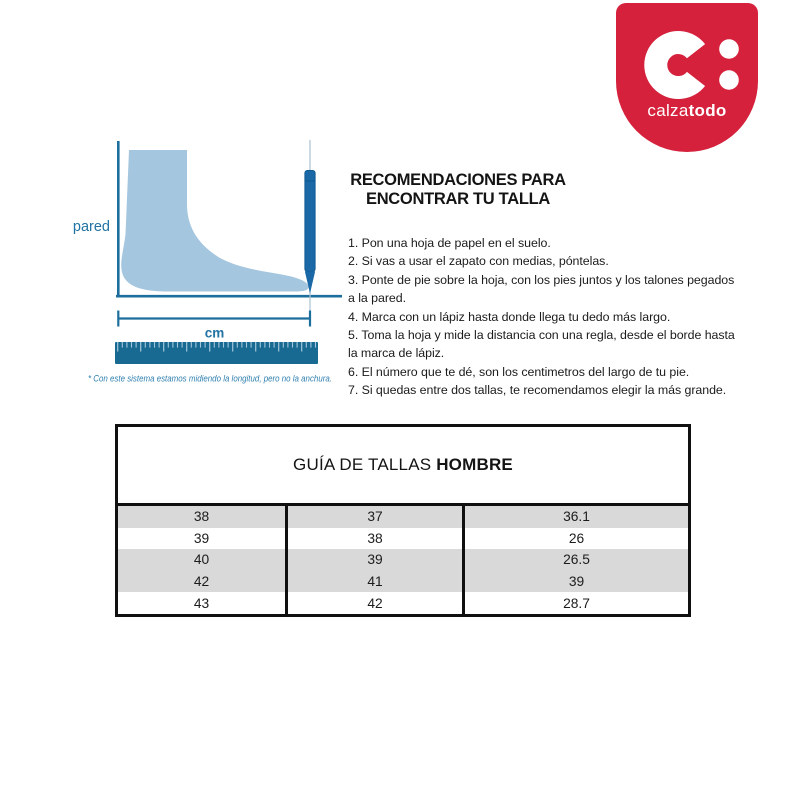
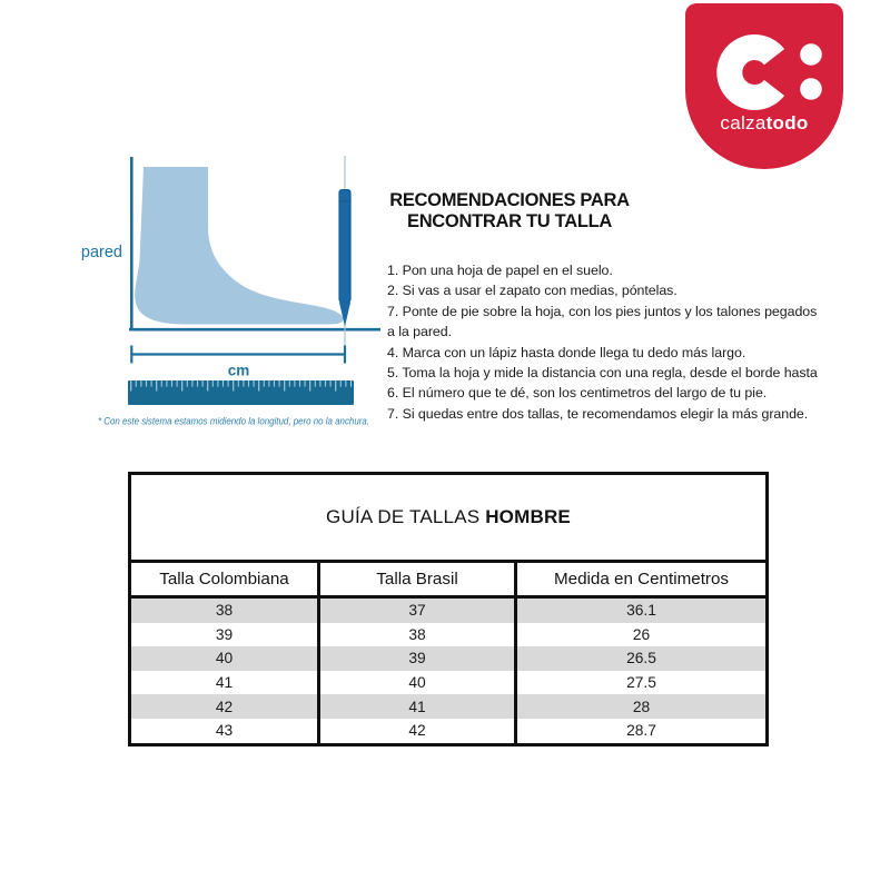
  calzatodo
  pared
  cm
  * Con este sistema estamos midiendo la longitud, pero no la anchura.
  RECOMENDACIONES PARA
  ENCONTRAR TU TALLA
  1. Pon una hoja de papel en el suelo.
  2. Si vas a usar el zapato con medias, póntelas.
- 3. Ponte de pie sobre la hoja, con los pies juntos y los talones pegados
+ 7. Ponte de pie sobre la hoja, con los pies juntos y los talones pegados
  a la pared.
  4. Marca con un lápiz hasta donde llega tu dedo más largo.
  5. Toma la hoja y mide la distancia con una regla, desde el borde hasta
- la marca de lápiz.
  6. El número que te dé, son los centimetros del largo de tu pie.
  7. Si quedas entre dos tallas, te recomendamos elegir la más grande.
  GUÍA DE TALLAS HOMBRE
+ Talla Colombiana	Talla Brasil	Medida en Centimetros
  38	37	36.1
  39	38	26
  40	39	26.5
+ 41	40	27.5
- 42	41	39
+ 42	41	28
  43	42	28.7
